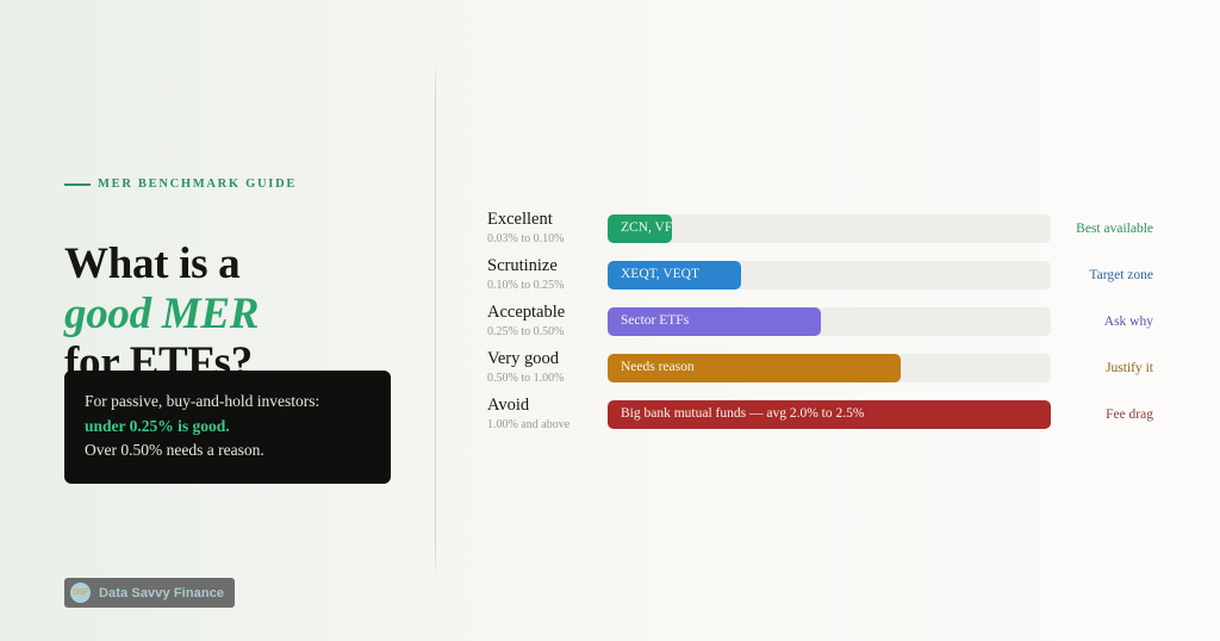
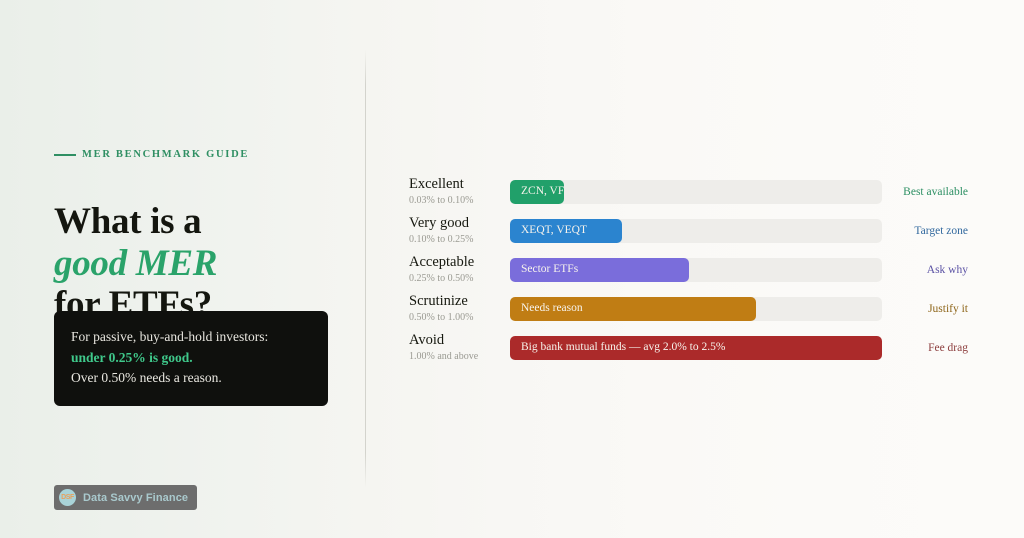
  MER BENCHMARK GUIDE
  What is a
  good MER
  for ETFs?
  For passive, buy-and-hold investors:
  under 0.25% is good.
  Over 0.50% needs a reason.
  Data Savvy Finance
  Excellent
  0.03% to 0.10%
  ZCN, VF
  Best available
- Scrutinize
+ Very good
  0.10% to 0.25%
  XEQT, VEQT
  Target zone
  Acceptable
  0.25% to 0.50%
  Sector ETFs
  Ask why
- Very good
+ Scrutinize
  0.50% to 1.00%
  Needs reason
  Justify it
  Avoid
  1.00% and above
  Big bank mutual funds — avg 2.0% to 2.5%
  Fee drag
